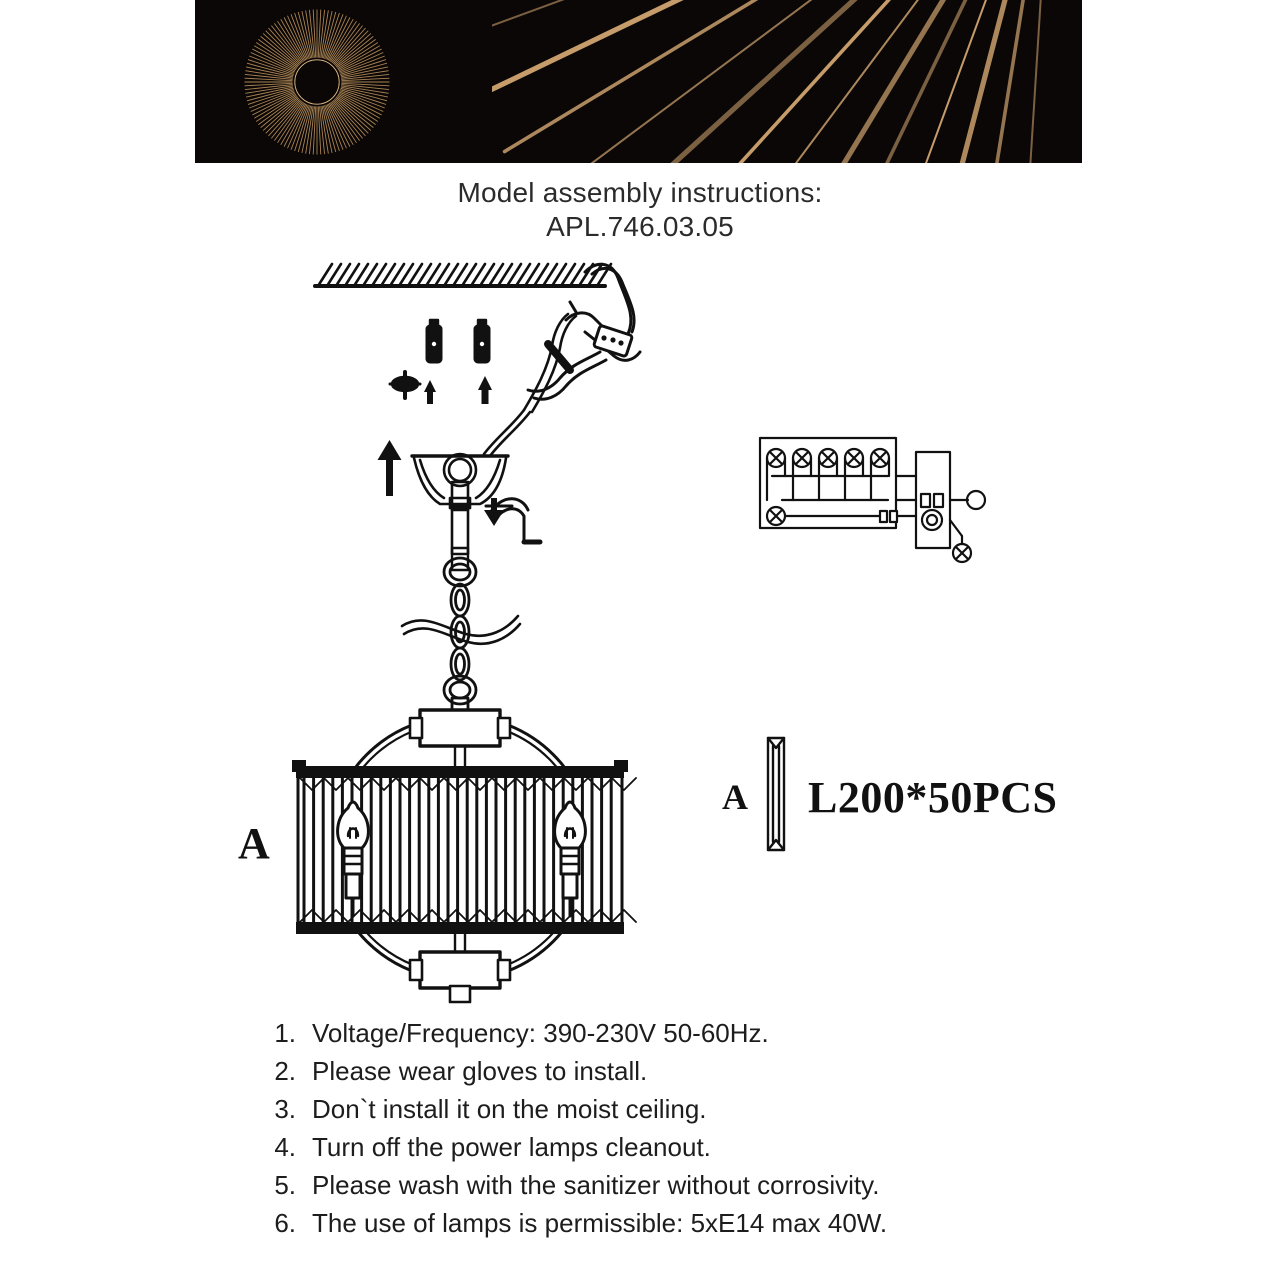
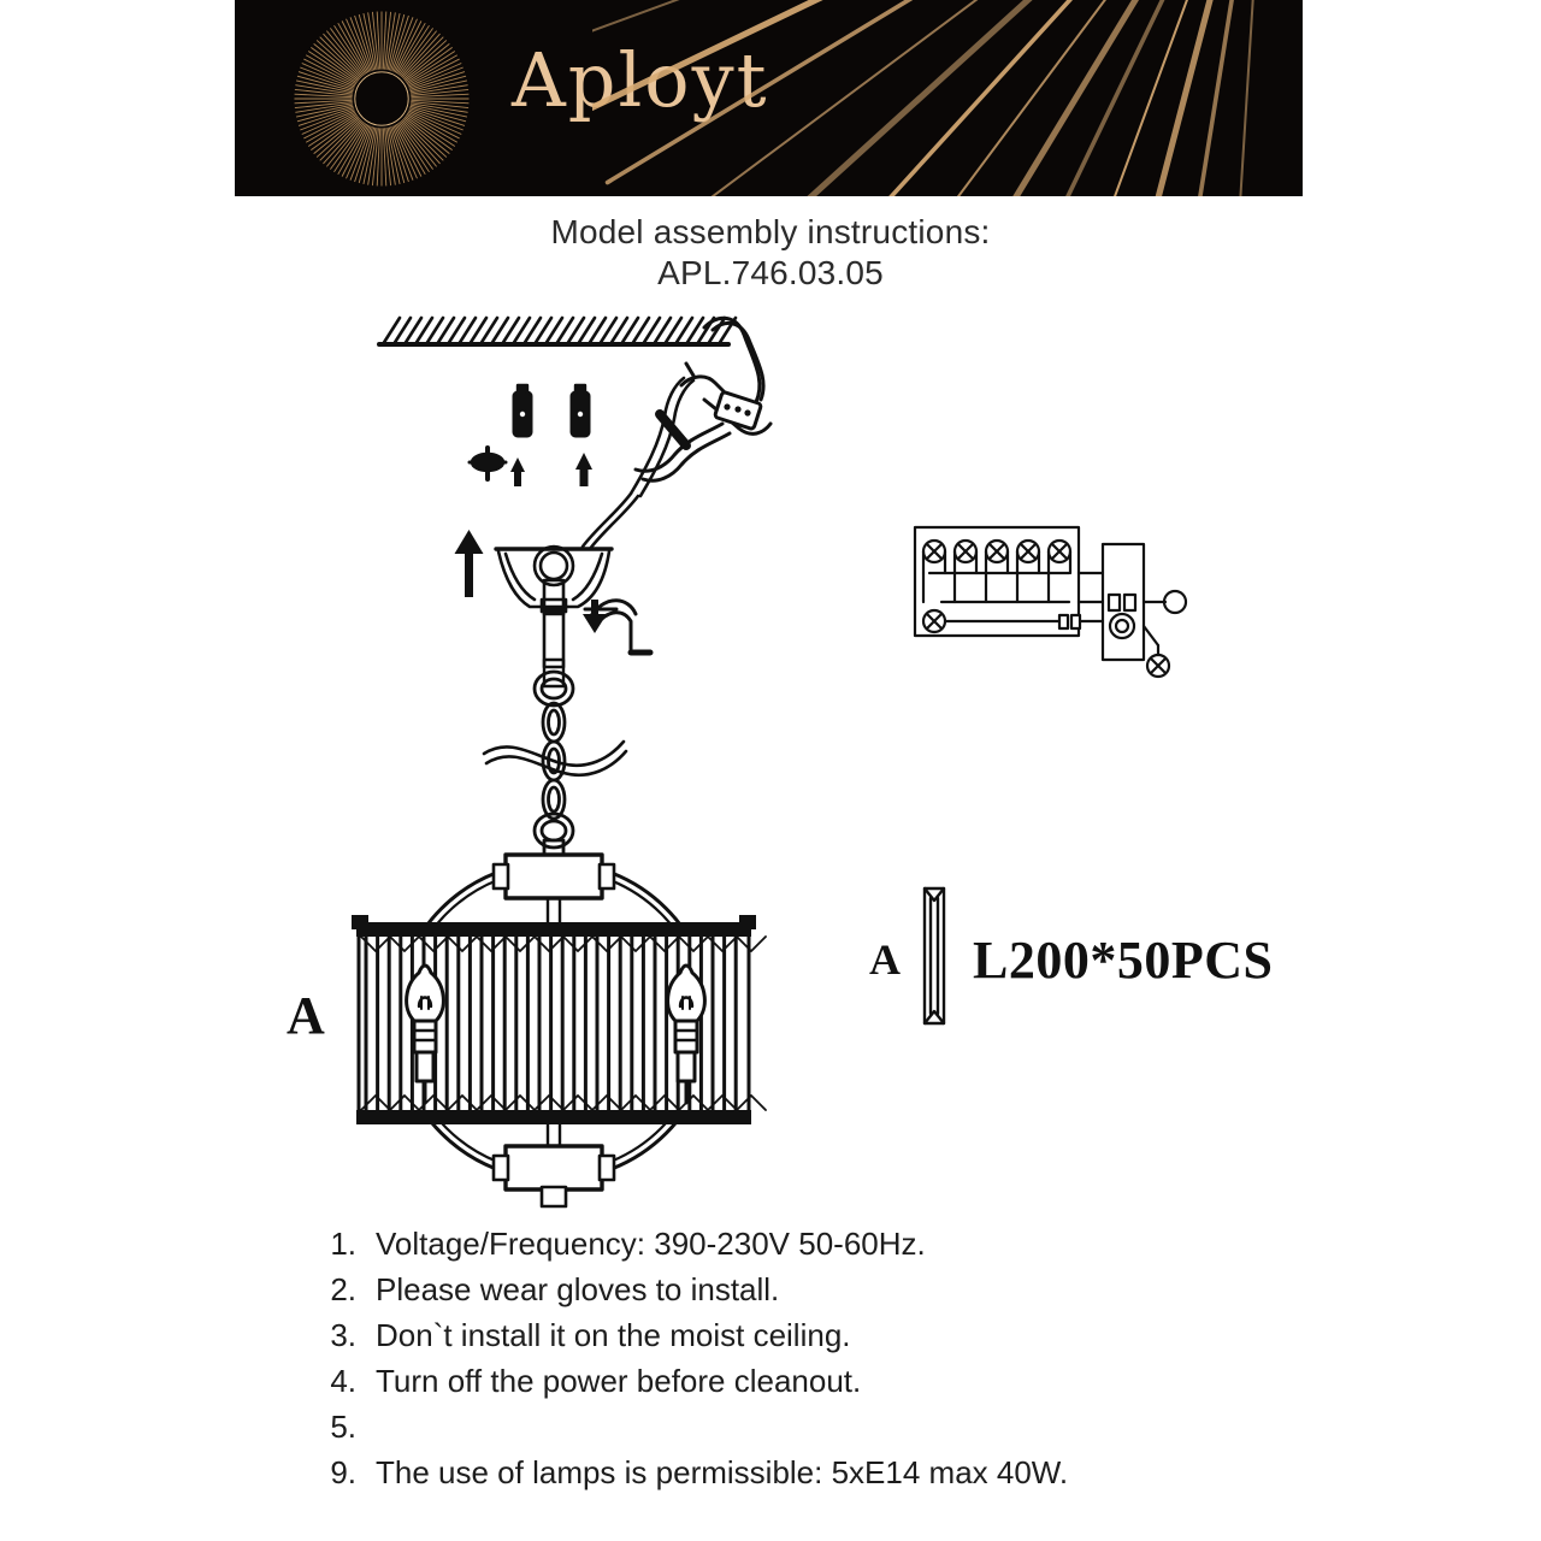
+ Aployt
  Model assembly instructions:
  APL.746.03.05
  A
  A
  L200*50PCS
  1.
  Voltage/Frequency: 390-230V 50-60Hz.
  2.
  Please wear gloves to install.
  3.
  Don`t install it on the moist ceiling.
  4.
- Turn off the power lamps cleanout.
+ Turn off the power before cleanout.
  5.
- Please wash with the sanitizer without corrosivity.
- 6.
+ 9.
  The use of lamps is permissible: 5xE14 max 40W.
